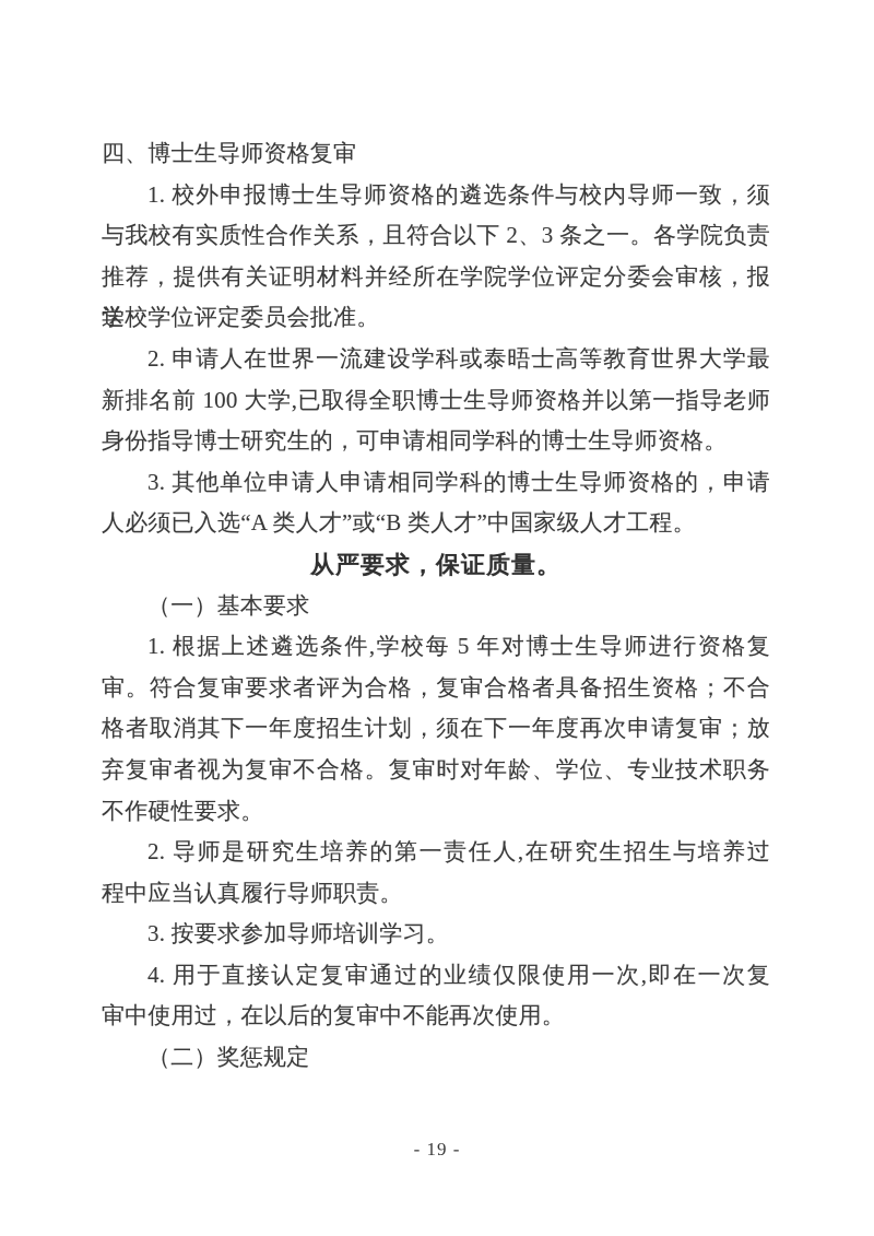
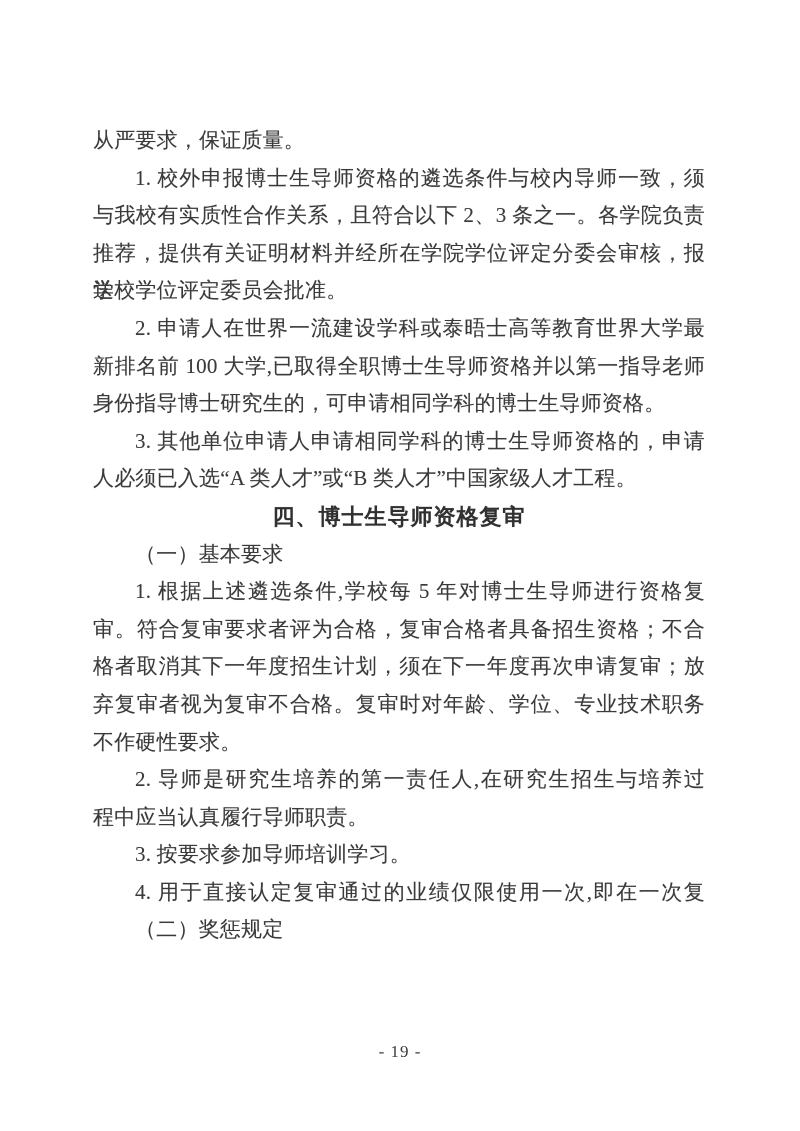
- 四、博士生导师资格复审
+ 从严要求，保证质量。
  1. 校外申报博士生导师资格的遴选条件与校内导师一致，须
  与我校有实质性合作关系，且符合以下 2、3 条之一。各学院负责
  推荐，提供有关证明材料并经所在学院学位评定分委会审核，报送
  学校学位评定委员会批准。
  2. 申请人在世界一流建设学科或泰晤士高等教育世界大学最
  新排名前 100 大学,已取得全职博士生导师资格并以第一指导老师
  身份指导博士研究生的，可申请相同学科的博士生导师资格。
  3. 其他单位申请人申请相同学科的博士生导师资格的，申请
  人必须已入选“A 类人才”或“B 类人才”中国家级人才工程。
- 从严要求，保证质量。
+ 四、博士生导师资格复审
  （一）基本要求
  1. 根据上述遴选条件,学校每 5 年对博士生导师进行资格复
  审。符合复审要求者评为合格，复审合格者具备招生资格；不合
  格者取消其下一年度招生计划，须在下一年度再次申请复审；放
  弃复审者视为复审不合格。复审时对年龄、学位、专业技术职务
  不作硬性要求。
  2. 导师是研究生培养的第一责任人,在研究生招生与培养过
  程中应当认真履行导师职责。
  3. 按要求参加导师培训学习。
  4. 用于直接认定复审通过的业绩仅限使用一次,即在一次复
- 审中使用过，在以后的复审中不能再次使用。
  （二）奖惩规定
  - 19 -
